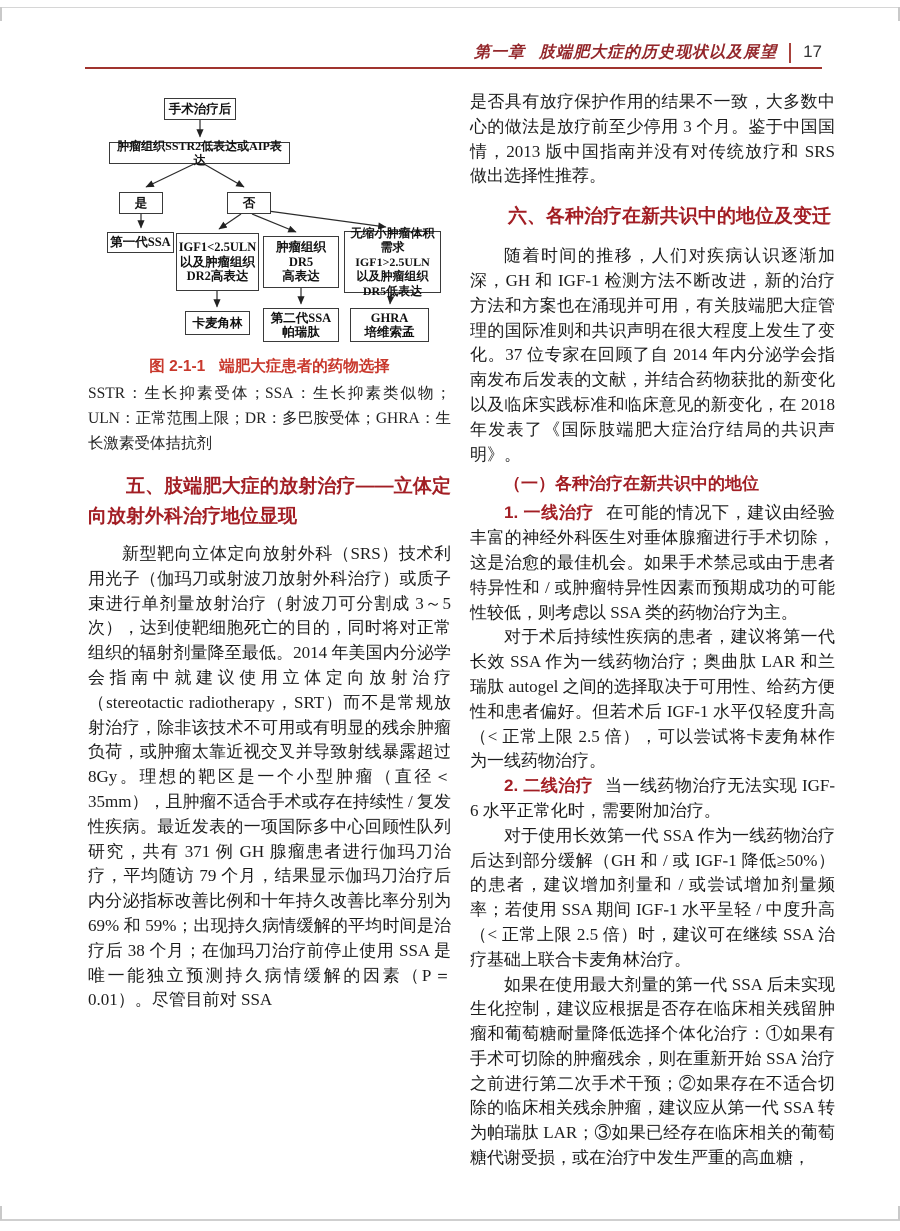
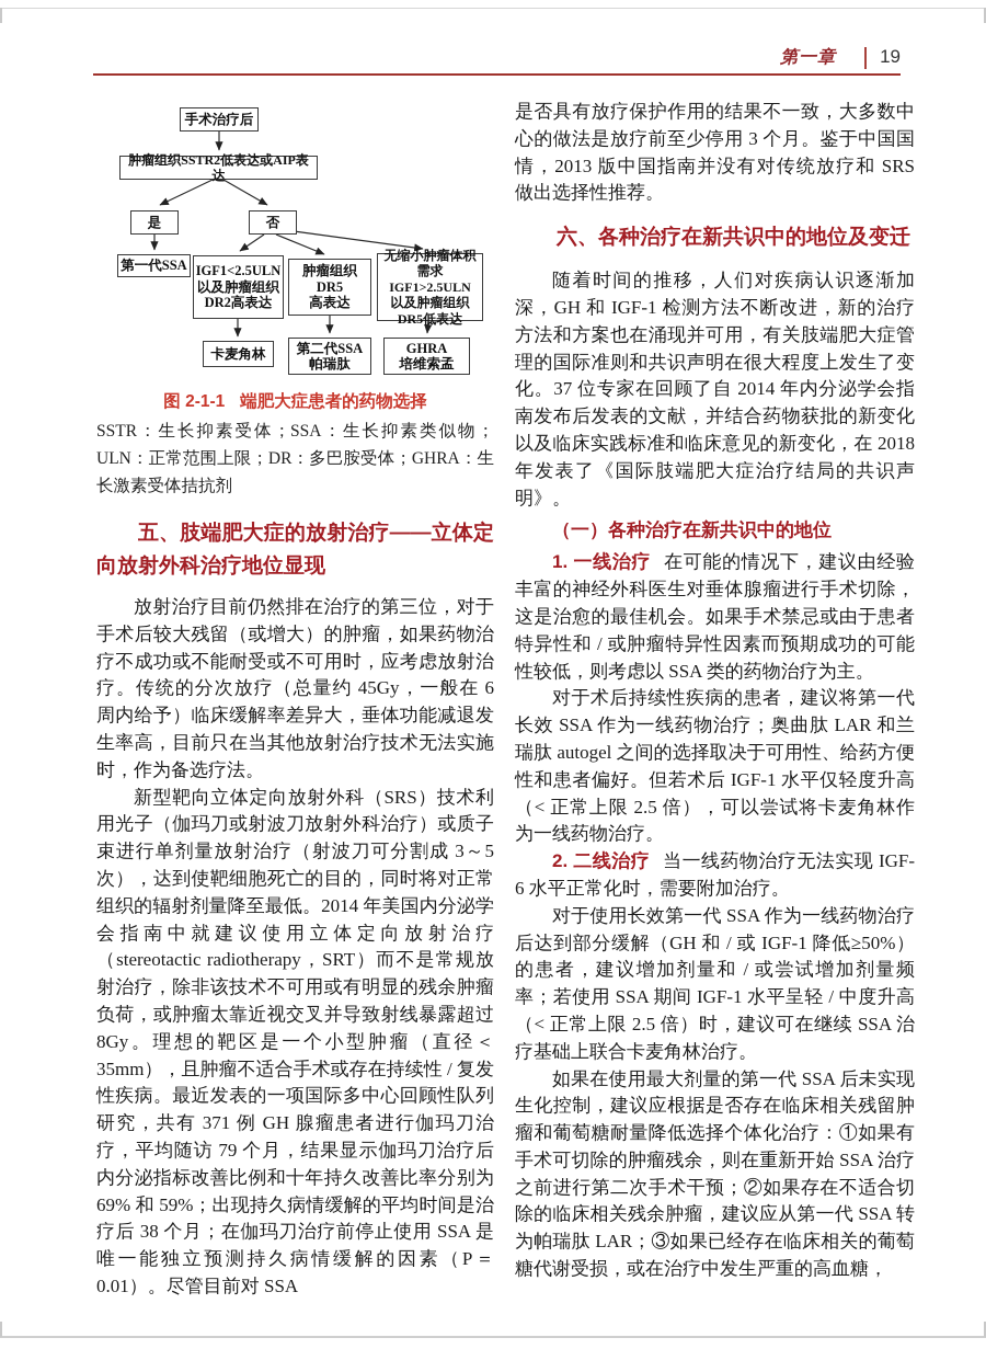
  第一章
- 肢端肥大症的历史现状以及展望
- 17
+ 19
  手术治疗后
  肿瘤组织SSTR2低表达或AIP表达
  是
  否
  第一代SSA
  IGF1<2.5ULN
  以及肿瘤组织
  DR2高表达
  肿瘤组织DR5
  高表达
  无缩小肿瘤体积
  需求IGF1>2.5ULN
  以及肿瘤组织
  DR5低表达
  卡麦角林
  第二代SSA
  帕瑞肽
  GHRA
  培维索孟
  图 2-1-1 端肥大症患者的药物选择
  SSTR：生长抑素受体；SSA：生长抑素类似物；ULN：正常范围上限；DR：多巴胺受体；GHRA：生长激素受体拮抗剂
  五、肢端肥大症的放射治疗——立体定向放射外科治疗地位显现
+ 放射治疗目前仍然排在治疗的第三位，对于手术后较大残留（或增大）的肿瘤，如果药物治疗不成功或不能耐受或不可用时，应考虑放射治疗。传统的分次放疗（总量约 45Gy，一般在 6 周内给予）临床缓解率差异大，垂体功能减退发生率高，目前只在当其他放射治疗技术无法实施时，作为备选疗法。
  新型靶向立体定向放射外科（SRS）技术利用光子（伽玛刀或射波刀放射外科治疗）或质子束进行单剂量放射治疗（射波刀可分割成 3～5 次），达到使靶细胞死亡的目的，同时将对正常组织的辐射剂量降至最低。2014 年美国内分泌学会指南中就建议使用立体定向放射治疗（stereotactic radiotherapy，SRT）而不是常规放射治疗，除非该技术不可用或有明显的残余肿瘤负荷，或肿瘤太靠近视交叉并导致射线暴露超过 8Gy。理想的靶区是一个小型肿瘤（直径＜35mm），且肿瘤不适合手术或存在持续性 / 复发性疾病。最近发表的一项国际多中心回顾性队列研究，共有 371 例 GH 腺瘤患者进行伽玛刀治疗，平均随访 79 个月，结果显示伽玛刀治疗后内分泌指标改善比例和十年持久改善比率分别为 69% 和 59%；出现持久病情缓解的平均时间是治疗后 38 个月；在伽玛刀治疗前停止使用 SSA 是唯一能独立预测持久病情缓解的因素（P＝0.01）。尽管目前对 SSA
  是否具有放疗保护作用的结果不一致，大多数中心的做法是放疗前至少停用 3 个月。鉴于中国国情，2013 版中国指南并没有对传统放疗和 SRS 做出选择性推荐。
  六、各种治疗在新共识中的地位及变迁
  随着时间的推移，人们对疾病认识逐渐加深，GH 和 IGF-1 检测方法不断改进，新的治疗方法和方案也在涌现并可用，有关肢端肥大症管理的国际准则和共识声明在很大程度上发生了变化。37 位专家在回顾了自 2014 年内分泌学会指南发布后发表的文献，并结合药物获批的新变化以及临床实践标准和临床意见的新变化，在 2018 年发表了《国际肢端肥大症治疗结局的共识声明》。
  （一）各种治疗在新共识中的地位
  1. 一线治疗 在可能的情况下，建议由经验丰富的神经外科医生对垂体腺瘤进行手术切除，这是治愈的最佳机会。如果手术禁忌或由于患者特异性和 / 或肿瘤特异性因素而预期成功的可能性较低，则考虑以 SSA 类的药物治疗为主。
  对于术后持续性疾病的患者，建议将第一代长效 SSA 作为一线药物治疗；奥曲肽 LAR 和兰瑞肽 autogel 之间的选择取决于可用性、给药方便性和患者偏好。但若术后 IGF-1 水平仅轻度升高（< 正常上限 2.5 倍），可以尝试将卡麦角林作为一线药物治疗。
  2. 二线治疗 当一线药物治疗无法实现 IGF-6 水平正常化时，需要附加治疗。
  对于使用长效第一代 SSA 作为一线药物治疗后达到部分缓解（GH 和 / 或 IGF-1 降低≥50%）的患者，建议增加剂量和 / 或尝试增加剂量频率；若使用 SSA 期间 IGF-1 水平呈轻 / 中度升高（< 正常上限 2.5 倍）时，建议可在继续 SSA 治疗基础上联合卡麦角林治疗。
  如果在使用最大剂量的第一代 SSA 后未实现生化控制，建议应根据是否存在临床相关残留肿瘤和葡萄糖耐量降低选择个体化治疗：①如果有手术可切除的肿瘤残余，则在重新开始 SSA 治疗之前进行第二次手术干预；②如果存在不适合切除的临床相关残余肿瘤，建议应从第一代 SSA 转为帕瑞肽 LAR；③如果已经存在临床相关的葡萄糖代谢受损，或在治疗中发生严重的高血糖，
